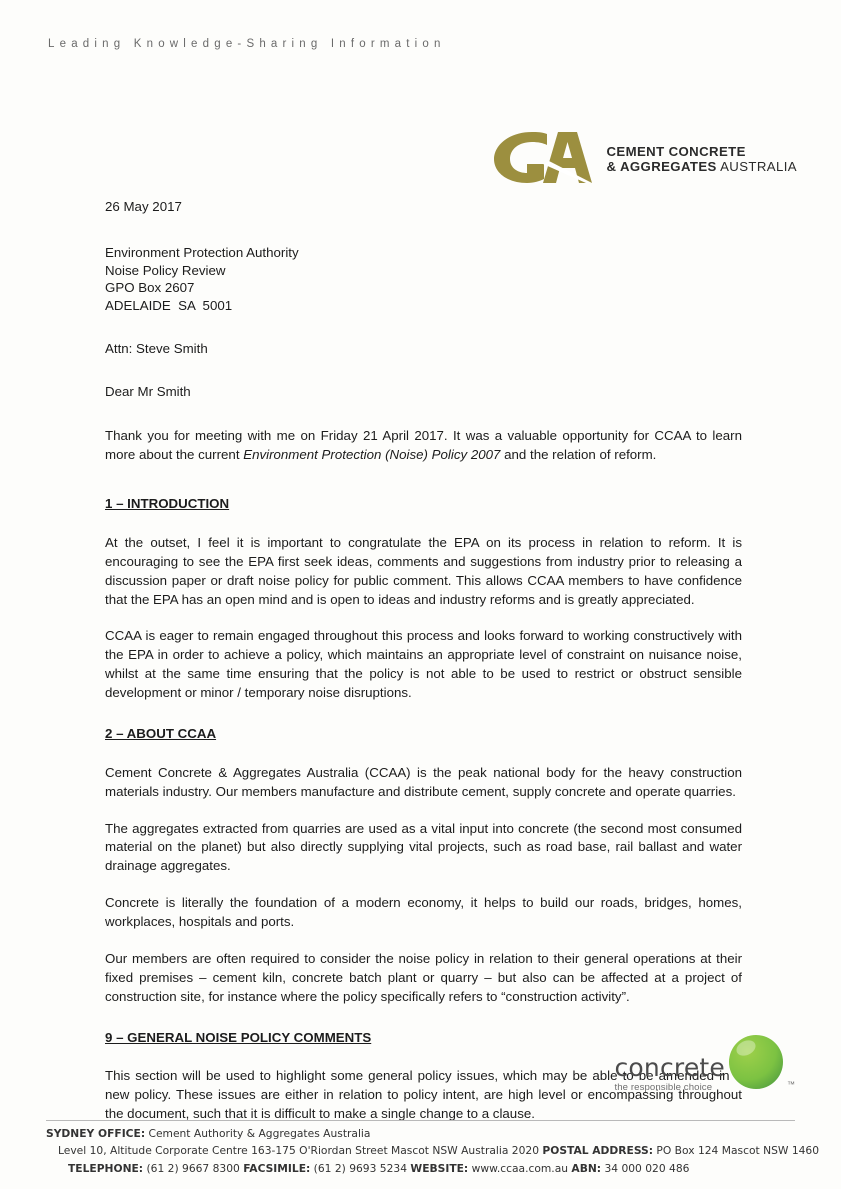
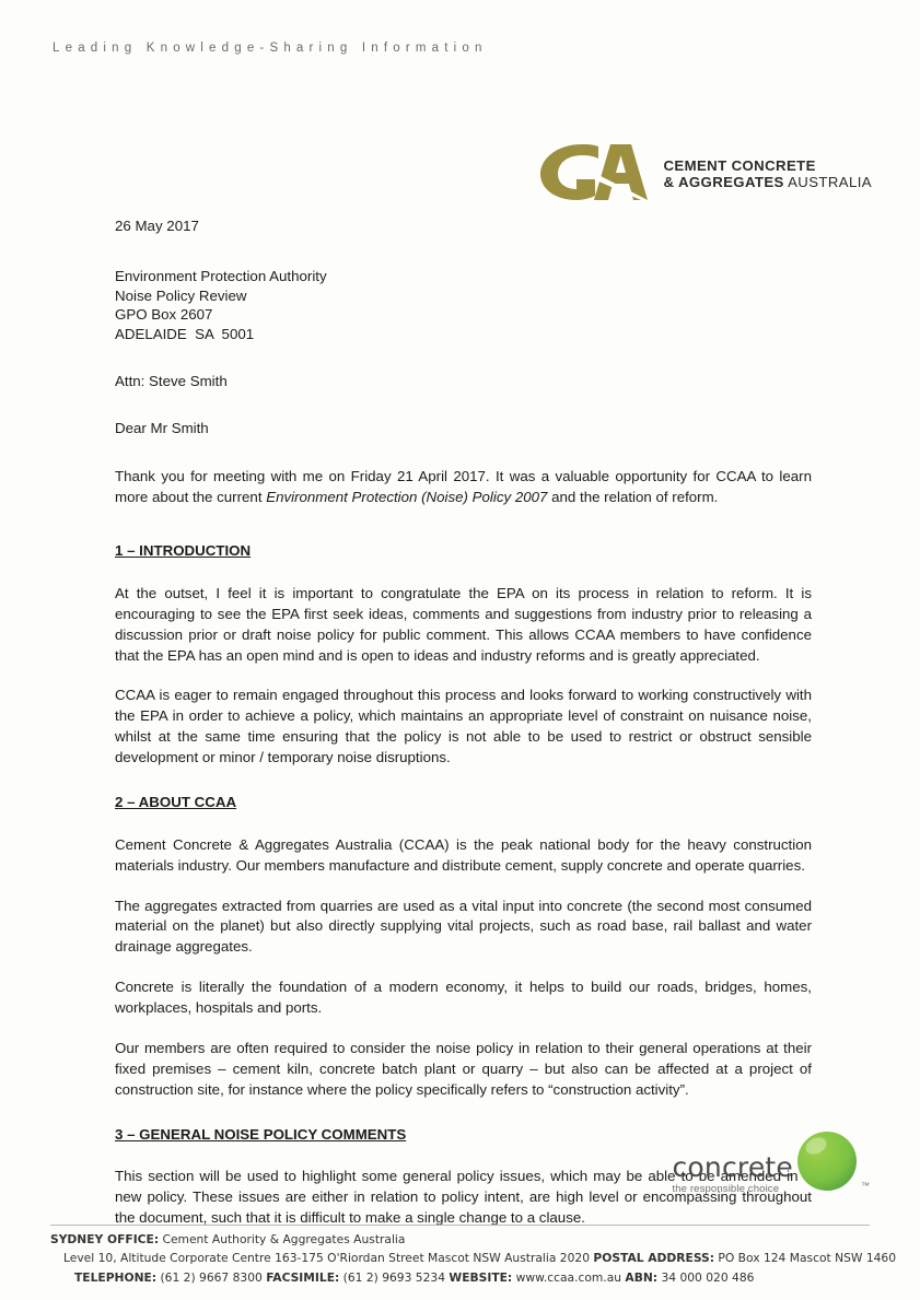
  Leading Knowledge-Sharing Information
  CEMENT CONCRETE
  & AGGREGATES AUSTRALIA
  26 May 2017
  Environment Protection Authority
  Noise Policy Review
  GPO Box 2607
  ADELAIDE SA 5001
  Attn: Steve Smith
  Dear Mr Smith
  Thank you for meeting with me on Friday 21 April 2017. It was a valuable opportunity for CCAA to learn more about the current Environment Protection (Noise) Policy 2007 and the relation of reform.
  1 – INTRODUCTION
- At the outset, I feel it is important to congratulate the EPA on its process in relation to reform. It is encouraging to see the EPA first seek ideas, comments and suggestions from industry prior to releasing a discussion paper or draft noise policy for public comment. This allows CCAA members to have confidence that the EPA has an open mind and is open to ideas and industry reforms and is greatly appreciated.
+ At the outset, I feel it is important to congratulate the EPA on its process in relation to reform. It is encouraging to see the EPA first seek ideas, comments and suggestions from industry prior to releasing a discussion prior or draft noise policy for public comment. This allows CCAA members to have confidence that the EPA has an open mind and is open to ideas and industry reforms and is greatly appreciated.
  CCAA is eager to remain engaged throughout this process and looks forward to working constructively with the EPA in order to achieve a policy, which maintains an appropriate level of constraint on nuisance noise, whilst at the same time ensuring that the policy is not able to be used to restrict or obstruct sensible development or minor / temporary noise disruptions.
  2 – ABOUT CCAA
  Cement Concrete & Aggregates Australia (CCAA) is the peak national body for the heavy construction materials industry. Our members manufacture and distribute cement, supply concrete and operate quarries.
  The aggregates extracted from quarries are used as a vital input into concrete (the second most consumed material on the planet) but also directly supplying vital projects, such as road base, rail ballast and water drainage aggregates.
  Concrete is literally the foundation of a modern economy, it helps to build our roads, bridges, homes, workplaces, hospitals and ports.
  Our members are often required to consider the noise policy in relation to their general operations at their fixed premises – cement kiln, concrete batch plant or quarry – but also can be affected at a project of construction site, for instance where the policy specifically refers to “construction activity”.
- 9 – GENERAL NOISE POLICY COMMENTS
+ 3 – GENERAL NOISE POLICY COMMENTS
  This section will be used to highlight some general policy issues, which may be able to be amended in new policy. These issues are either in relation to policy intent, are high level or encompassing throughout the document, such that it is difficult to make a single change to a clause.
  concrete
  the responsible choice
  ™
  SYDNEY OFFICE: Cement Authority & Aggregates Australia
  Level 10, Altitude Corporate Centre 163-175 O'Riordan Street Mascot NSW Australia 2020 POSTAL ADDRESS: PO Box 124 Mascot NSW 1460
  TELEPHONE: (61 2) 9667 8300 FACSIMILE: (61 2) 9693 5234 WEBSITE: www.ccaa.com.au ABN: 34 000 020 486
